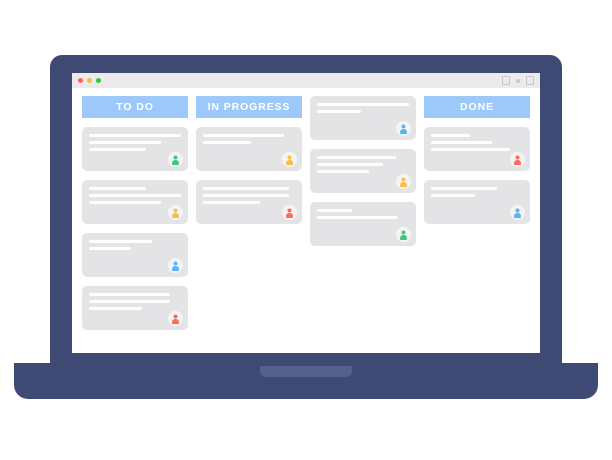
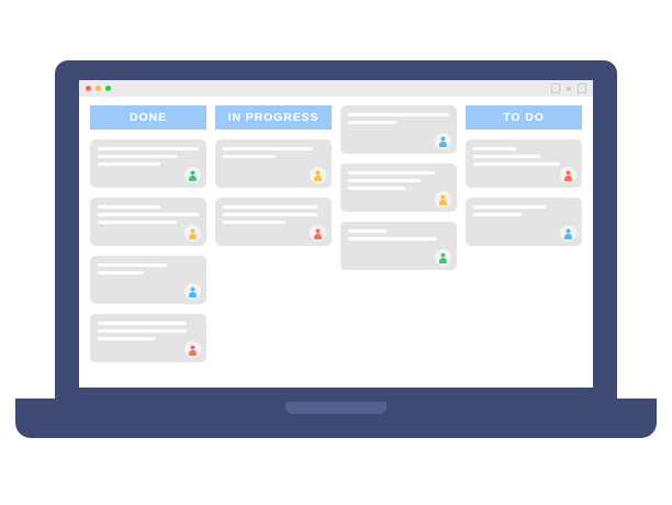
- TO DO
+ DONE
  IN PROGRESS
- DONE
+ TO DO
